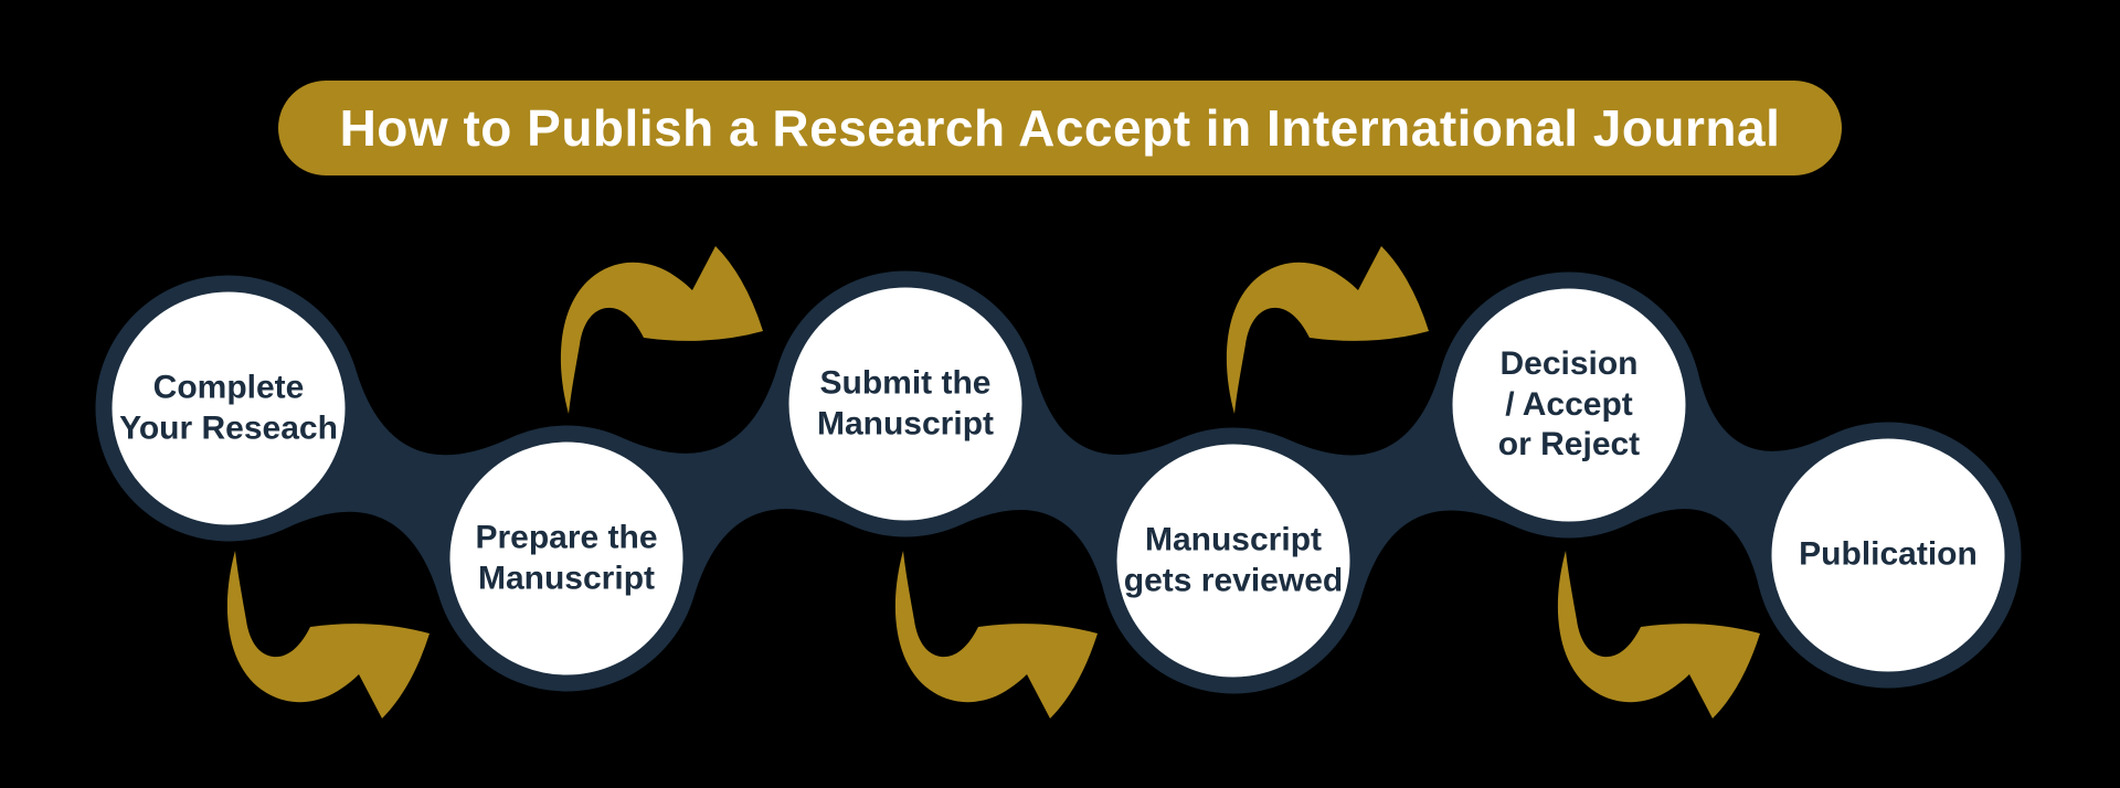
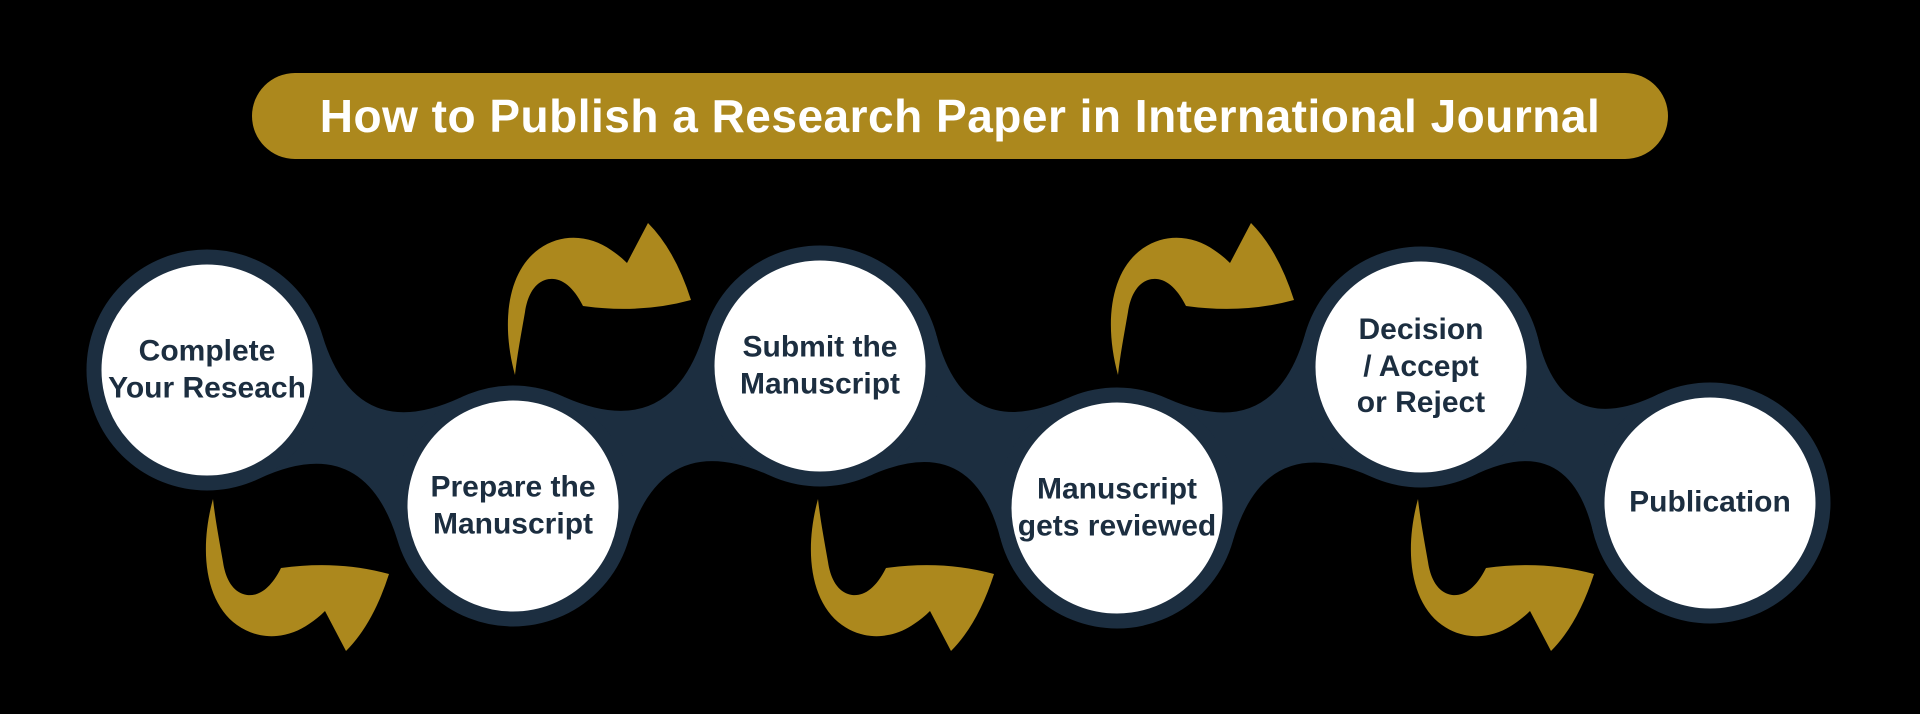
- How to Publish a Research Accept in International Journal
+ How to Publish a Research Paper in International Journal
  Complete
  Your Reseach
  Prepare the
  Manuscript
  Submit the
  Manuscript
  Manuscript
  gets reviewed
  Decision
  / Accept
  or Reject
  Publication
